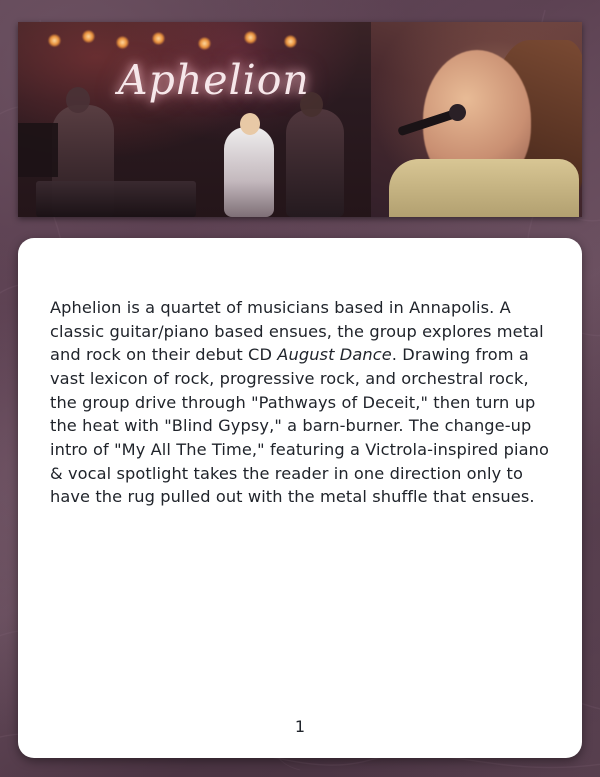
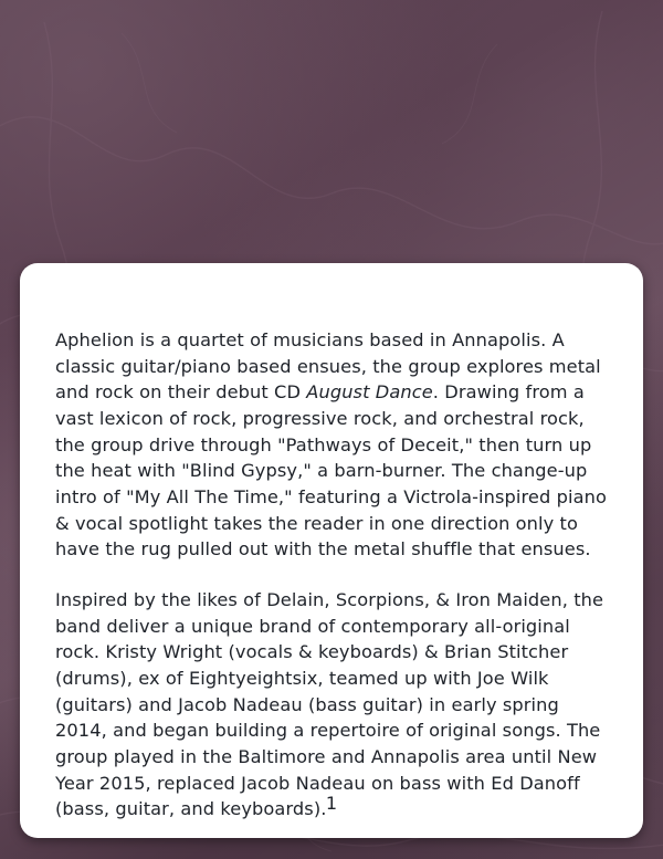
- Aphelion
  Aphelion is a quartet of musicians based in Annapolis. A classic guitar/piano based ensues, the group explores metal and rock on their debut CD August Dance. Drawing from a vast lexicon of rock, progressive rock, and orchestral rock, the group drive through "Pathways of Deceit," then turn up the heat with "Blind Gypsy," a barn-burner. The change-up intro of "My All The Time," featuring a Victrola-inspired piano & vocal spotlight takes the reader in one direction only to have the rug pulled out with the metal shuffle that ensues.
+ Inspired by the likes of Delain, Scorpions, & Iron Maiden, the band deliver a unique brand of contemporary all-original rock. Kristy Wright (vocals & keyboards) & Brian Stitcher (drums), ex of Eightyeightsix, teamed up with Joe Wilk (guitars) and Jacob Nadeau (bass guitar) in early spring 2014, and began building a repertoire of original songs. The group played in the Baltimore and Annapolis area until New Year 2015, replaced Jacob Nadeau on bass with Ed Danoff (bass, guitar, and keyboards).
  1
